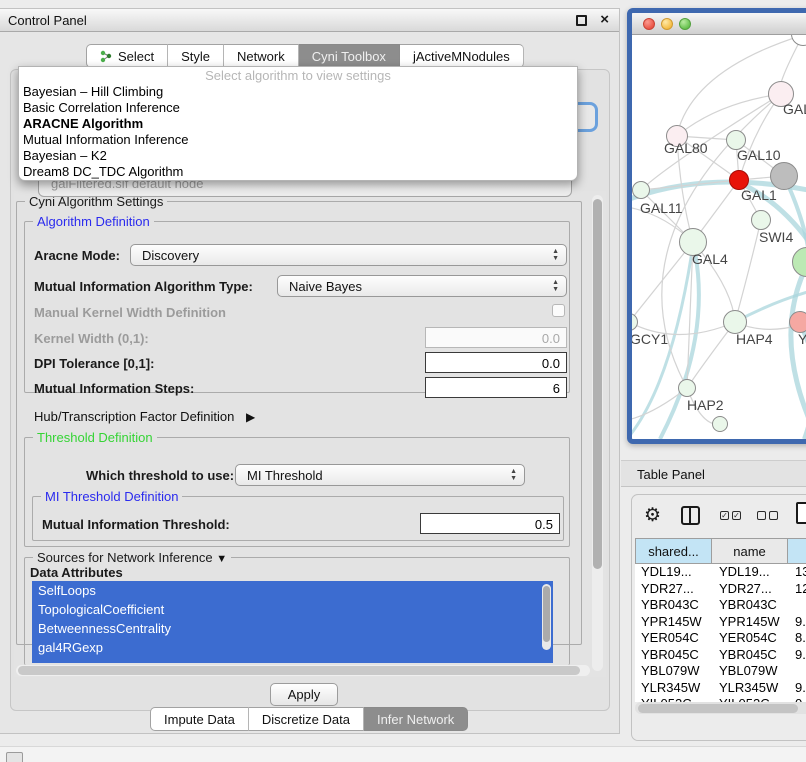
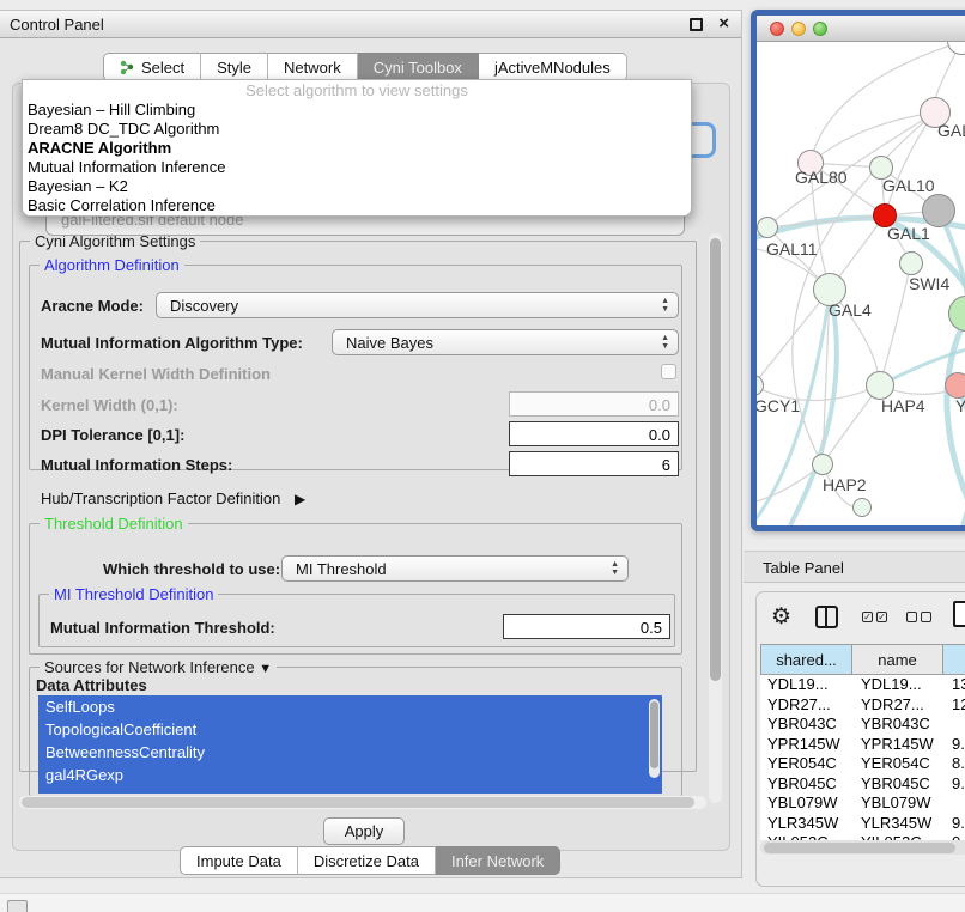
  Control Panel
  ×
  Select
  Style
  Network
  Cyni Toolbox
  jActiveMNodules
  galFiltered.sif default node
  Select algorithm to view settings
  Bayesian – Hill Climbing
- Basic Correlation Inference
+ Dream8 DC_TDC Algorithm
  ARACNE Algorithm
  Mutual Information Inference
  Bayesian – K2
- Dream8 DC_TDC Algorithm
+ Basic Correlation Inference
  Cyni Algorithm Settings
  Algorithm Definition
  Aracne Mode:
  Discovery
  Mutual Information Algorithm Type:
  Naive Bayes
  Manual Kernel Width Definition
  Kernel Width (0,1):
  0.0
  DPI Tolerance [0,1]:
  0.0
  Mutual Information Steps:
  6
  Hub/Transcription Factor Definition ▶
  Threshold Definition
  Which threshold to use:
  MI Threshold
  MI Threshold Definition
  Mutual Information Threshold:
  0.5
  Sources for Network Inference ▼
  Data Attributes
  SelfLoops
  TopologicalCoefficient
  BetweennessCentrality
  gal4RGexp
  Apply
  Impute Data
  Discretize Data
  Infer Network
  GAL80
  GAL10
  GAL1
  GAL11
  SWI4
  GAL4
  GCY1
  HAP4
  Y
  HAP2
  Table Panel
  ⚙
  ✓
  ✓
  shared...
  name
  YDL19...
  YDL19...
  YDR27...
  YDR27...
  YBR043C
  YBR043C
  YPR145W
  YPR145W
  9.
  YER054C
  YER054C
  8.
  YBR045C
  YBR045C
  9.
  YBL079W
  YBL079W
  YLR345W
  YLR345W
  9.
